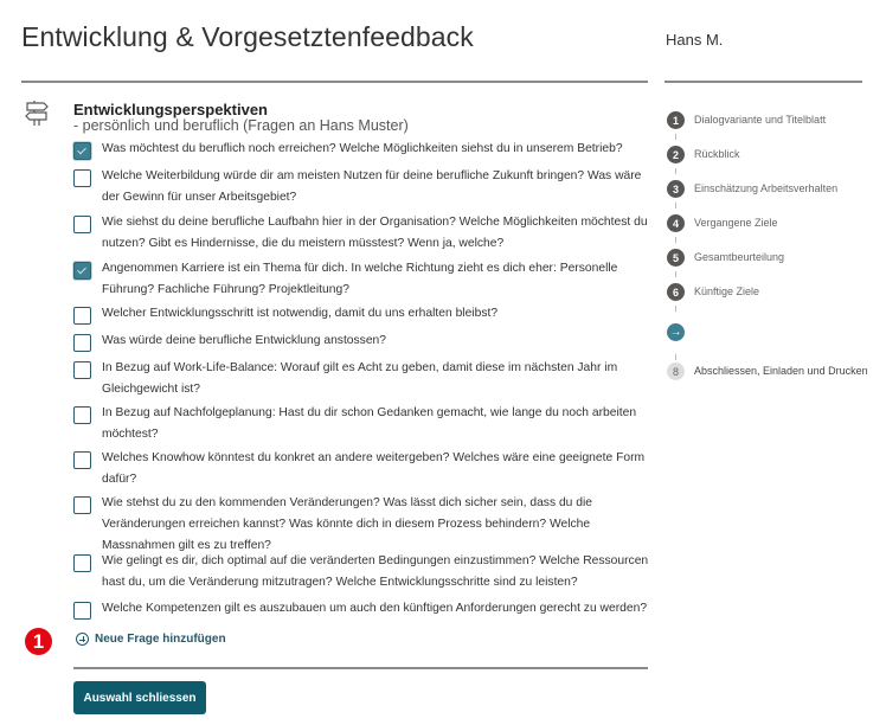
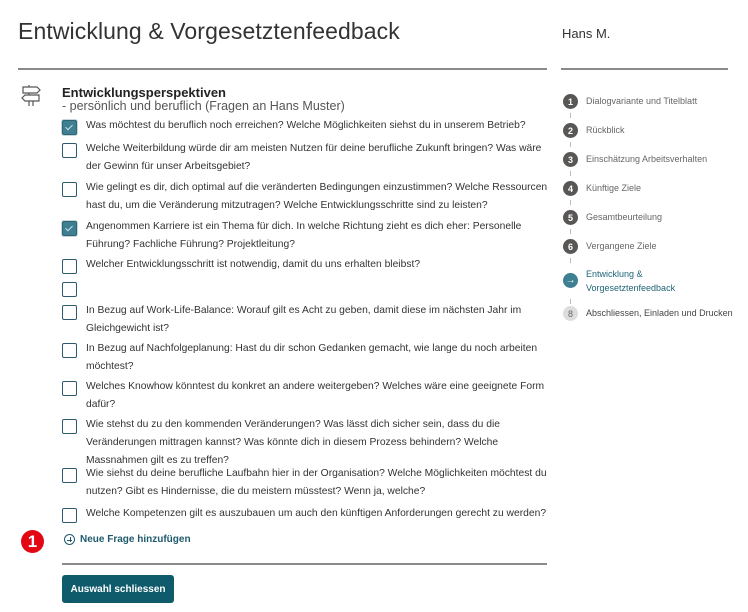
  Entwicklung & Vorgesetztenfeedback
  Hans M.
  Entwicklungsperspektiven
  - persönlich und beruflich (Fragen an Hans Muster)
  Was möchtest du beruflich noch erreichen? Welche Möglichkeiten siehst du in unserem Betrieb?
  Welche Weiterbildung würde dir am meisten Nutzen für deine berufliche Zukunft bringen? Was wäre der Gewinn für unser Arbeitsgebiet?
- Wie siehst du deine berufliche Laufbahn hier in der Organisation? Welche Möglichkeiten möchtest du nutzen? Gibt es Hindernisse, die du meistern müsstest? Wenn ja, welche?
+ Wie gelingt es dir, dich optimal auf die veränderten Bedingungen einzustimmen? Welche Ressourcen hast du, um die Veränderung mitzutragen? Welche Entwicklungsschritte sind zu leisten?
  Angenommen Karriere ist ein Thema für dich. In welche Richtung zieht es dich eher: Personelle Führung? Fachliche Führung? Projektleitung?
  Welcher Entwicklungsschritt ist notwendig, damit du uns erhalten bleibst?
- Was würde deine berufliche Entwicklung anstossen?
  In Bezug auf Work-Life-Balance: Worauf gilt es Acht zu geben, damit diese im nächsten Jahr im Gleichgewicht ist?
  In Bezug auf Nachfolgeplanung: Hast du dir schon Gedanken gemacht, wie lange du noch arbeiten möchtest?
  Welches Knowhow könntest du konkret an andere weitergeben? Welches wäre eine geeignete Form dafür?
- Wie stehst du zu den kommenden Veränderungen? Was lässt dich sicher sein, dass du die Veränderungen erreichen kannst? Was könnte dich in diesem Prozess behindern? Welche Massnahmen gilt es zu treffen?
+ Wie stehst du zu den kommenden Veränderungen? Was lässt dich sicher sein, dass du die Veränderungen mittragen kannst? Was könnte dich in diesem Prozess behindern? Welche Massnahmen gilt es zu treffen?
- Wie gelingt es dir, dich optimal auf die veränderten Bedingungen einzustimmen? Welche Ressourcen hast du, um die Veränderung mitzutragen? Welche Entwicklungsschritte sind zu leisten?
+ Wie siehst du deine berufliche Laufbahn hier in der Organisation? Welche Möglichkeiten möchtest du nutzen? Gibt es Hindernisse, die du meistern müsstest? Wenn ja, welche?
  Welche Kompetenzen gilt es auszubauen um auch den künftigen Anforderungen gerecht zu werden?
  1
  Neue Frage hinzufügen
  Auswahl schliessen
  1
  Dialogvariante und Titelblatt
  2
  Rückblick
  3
  Einschätzung Arbeitsverhalten
  4
- Vergangene Ziele
+ Künftige Ziele
  5
  Gesamtbeurteilung
  6
- Künftige Ziele
+ Vergangene Ziele
  →
+ Entwicklung &
+ Vorgesetztenfeedback
  8
  Abschliessen, Einladen und Drucken
